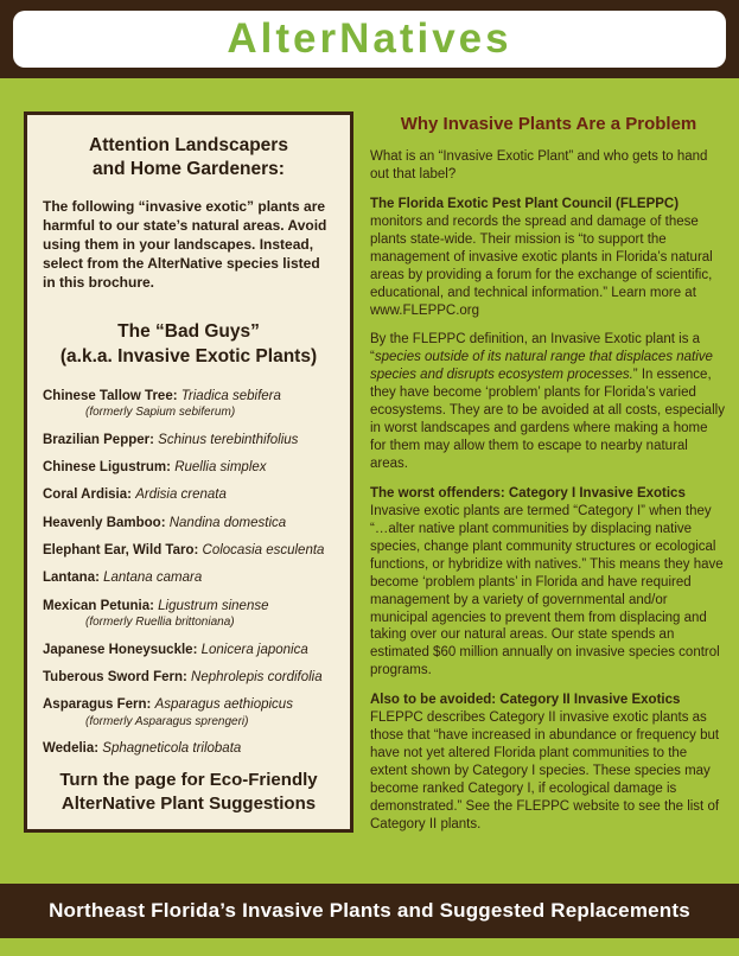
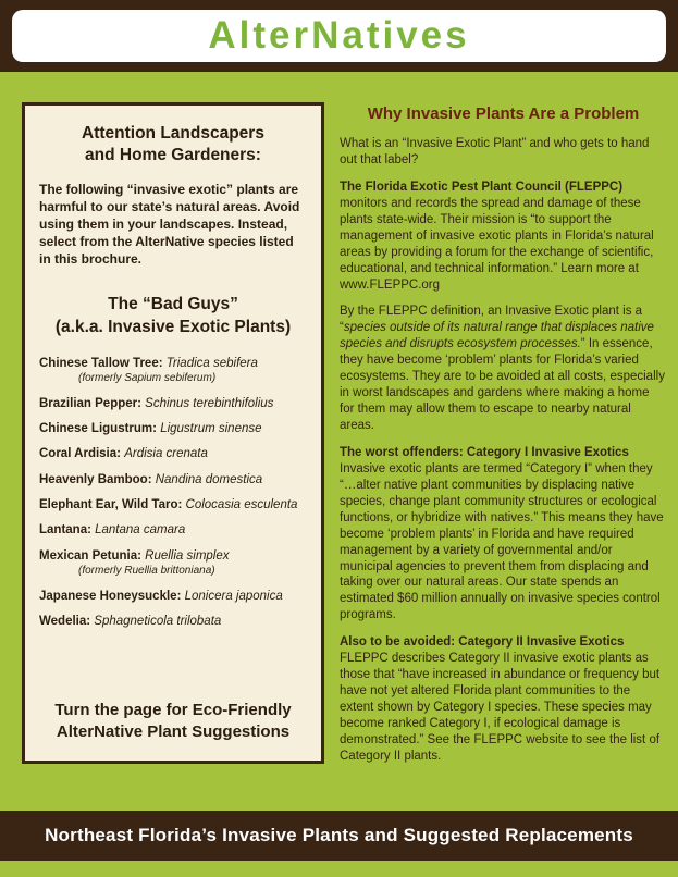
  AlterNatives
  Attention Landscapers
  and Home Gardeners:
  The following “invasive exotic” plants are harmful to our state’s natural areas. Avoid using them in your landscapes. Instead, select from the AlterNative species listed in this brochure.
  The “Bad Guys”
  (a.k.a. Invasive Exotic Plants)
  Chinese Tallow Tree: Triadica sebifera
  (formerly Sapium sebiferum)
  Brazilian Pepper: Schinus terebinthifolius
- Chinese Ligustrum: Ruellia simplex
+ Chinese Ligustrum: Ligustrum sinense
  Coral Ardisia: Ardisia crenata
  Heavenly Bamboo: Nandina domestica
  Elephant Ear, Wild Taro: Colocasia esculenta
  Lantana: Lantana camara
- Mexican Petunia: Ligustrum sinense
+ Mexican Petunia: Ruellia simplex
  (formerly Ruellia brittoniana)
  Japanese Honeysuckle: Lonicera japonica
- Tuberous Sword Fern: Nephrolepis cordifolia
- Asparagus Fern: Asparagus aethiopicus
- (formerly Asparagus sprengeri)
  Wedelia: Sphagneticola trilobata
  Turn the page for Eco-Friendly
  AlterNative Plant Suggestions
  Why Invasive Plants Are a Problem
  What is an “Invasive Exotic Plant” and who gets to hand out that label?
  The Florida Exotic Pest Plant Council (FLEPPC) monitors and records the spread and damage of these plants state-wide. Their mission is “to support the management of invasive exotic plants in Florida’s natural areas by providing a forum for the exchange of scientific, educational, and technical information.” Learn more at www.FLEPPC.org
  By the FLEPPC definition, an Invasive Exotic plant is a “species outside of its natural range that displaces native species and disrupts ecosystem processes.” In essence, they have become ‘problem’ plants for Florida’s varied ecosystems. They are to be avoided at all costs, especially in worst landscapes and gardens where making a home for them may allow them to escape to nearby natural areas.
  The worst offenders: Category I Invasive Exotics
  Invasive exotic plants are termed “Category I” when they “…alter native plant communities by displacing native species, change plant community structures or ecological functions, or hybridize with natives.” This means they have become ‘problem plants’ in Florida and have required management by a variety of governmental and/or municipal agencies to prevent them from displacing and taking over our natural areas. Our state spends an estimated $60 million annually on invasive species control programs.
  Also to be avoided: Category II Invasive Exotics
  FLEPPC describes Category II invasive exotic plants as those that “have increased in abundance or frequency but have not yet altered Florida plant communities to the extent shown by Category I species. These species may become ranked Category I, if ecological damage is demonstrated.” See the FLEPPC website to see the list of Category II plants.
  Northeast Florida’s Invasive Plants and Suggested Replacements
